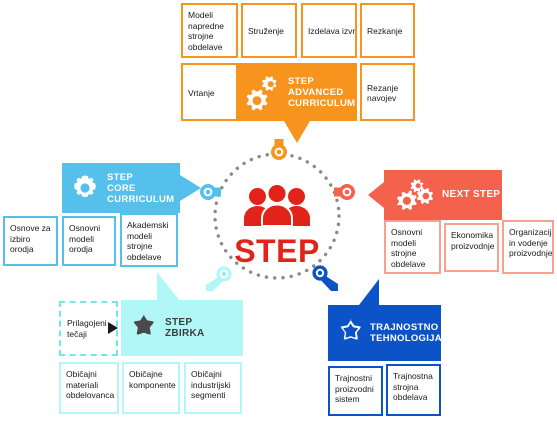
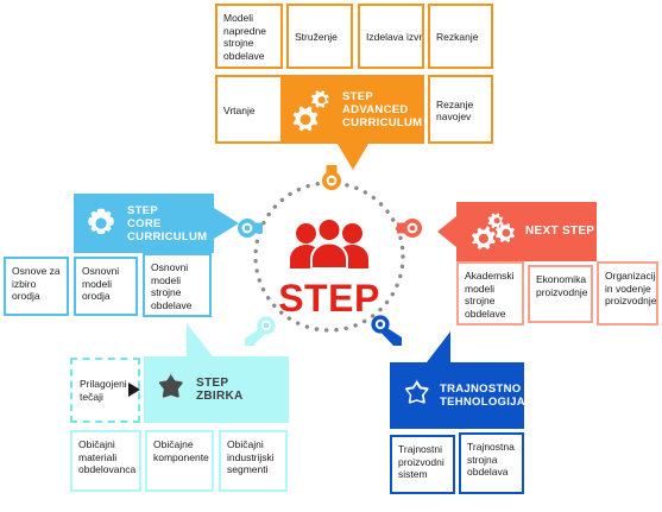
  Modeli napredne strojne obdelave
  Struženje
  Izdelava izvrt
  Rezkanje
  Vrtanje
  Rezanje navojev
  STEP
  ADVANCED
  CURRICULUM
  STEP
  CORE
  CURRICULUM
  Osnove za izbiro orodja
  Osnovni modeli orodja
- Akademski modeli strojne obdelave
+ Osnovni modeli strojne obdelave
  NEXT STEP
- Osnovni modeli strojne obdelave
+ Akademski modeli strojne obdelave
  Ekonomika proizvodnje
  Organizacija in vodenje proizvodnje
  Prilagojeni tečaji
  STEP
  ZBIRKA
  Običajni materiali obdelovanca
  Običajne komponente
  Običajni industrijski segmenti
  TRAJNOSTNO
  TEHNOLOGIJA
  Trajnostni proizvodni sistem
  Trajnostna strojna obdelava
  STEP
